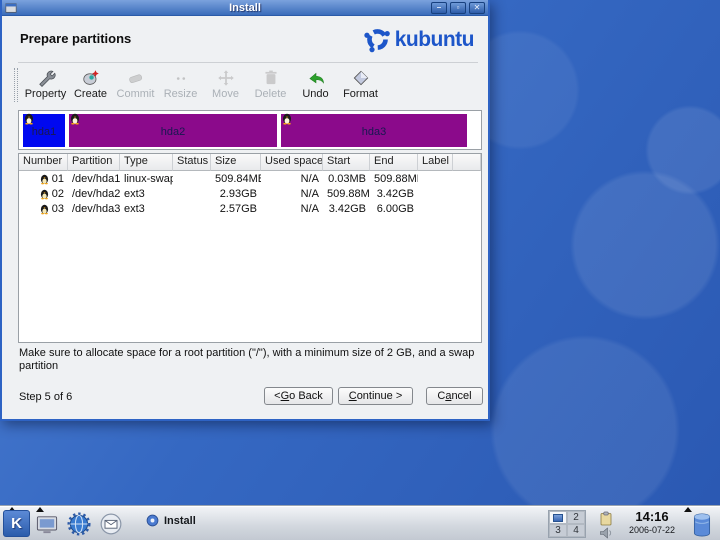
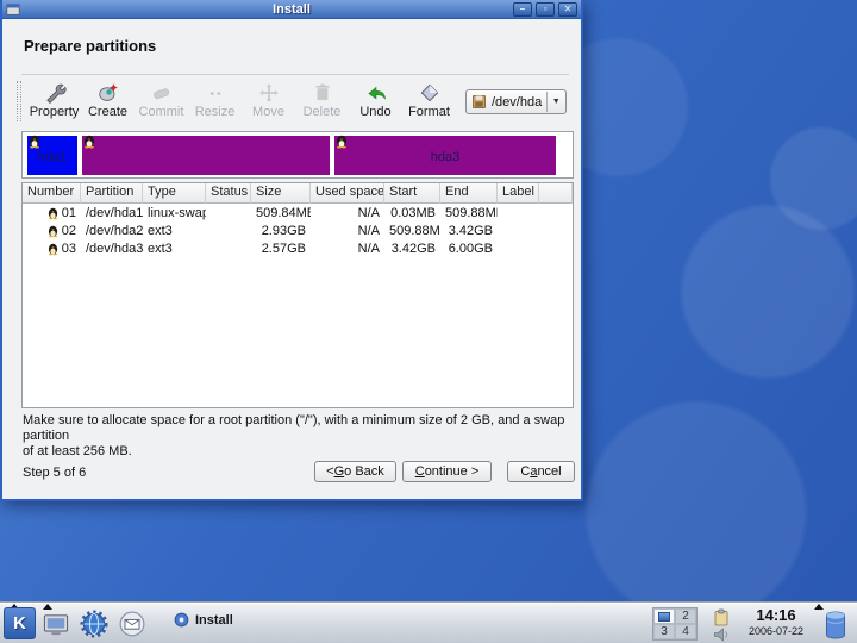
  Install
  –
  ▫
  ✕
  Prepare partitions
- kubuntu
  Property
  Create
  Commit
  Resize
  Move
  Delete
  Undo
  Format
+ /dev/hda
  hda1
- hda2
  hda3
  Number
  Partition
  Type
  Status
  Size
  Used space
  Start
  End
  Label
  01
  /dev/hda1
  linux-swap
  509.84M
  N/A
  0.03MB
  509.88M
  02
  /dev/hda2
  ext3
  2.93GB
  N/A
  509.88M
  3.42GB
  03
  /dev/hda3
  ext3
  2.57GB
  N/A
  3.42GB
  6.00GB
  Make sure to allocate space for a root partition ("/"), with a minimum size of 2 GB, and a swap partition
+ of at least 256 MB.
  Step 5 of 6
  <
  G
  o Back
  C
  ontinue >
  C
  a
  ncel
  K
  Install
  2
  3
  4
  14:16
  2006-07-22
